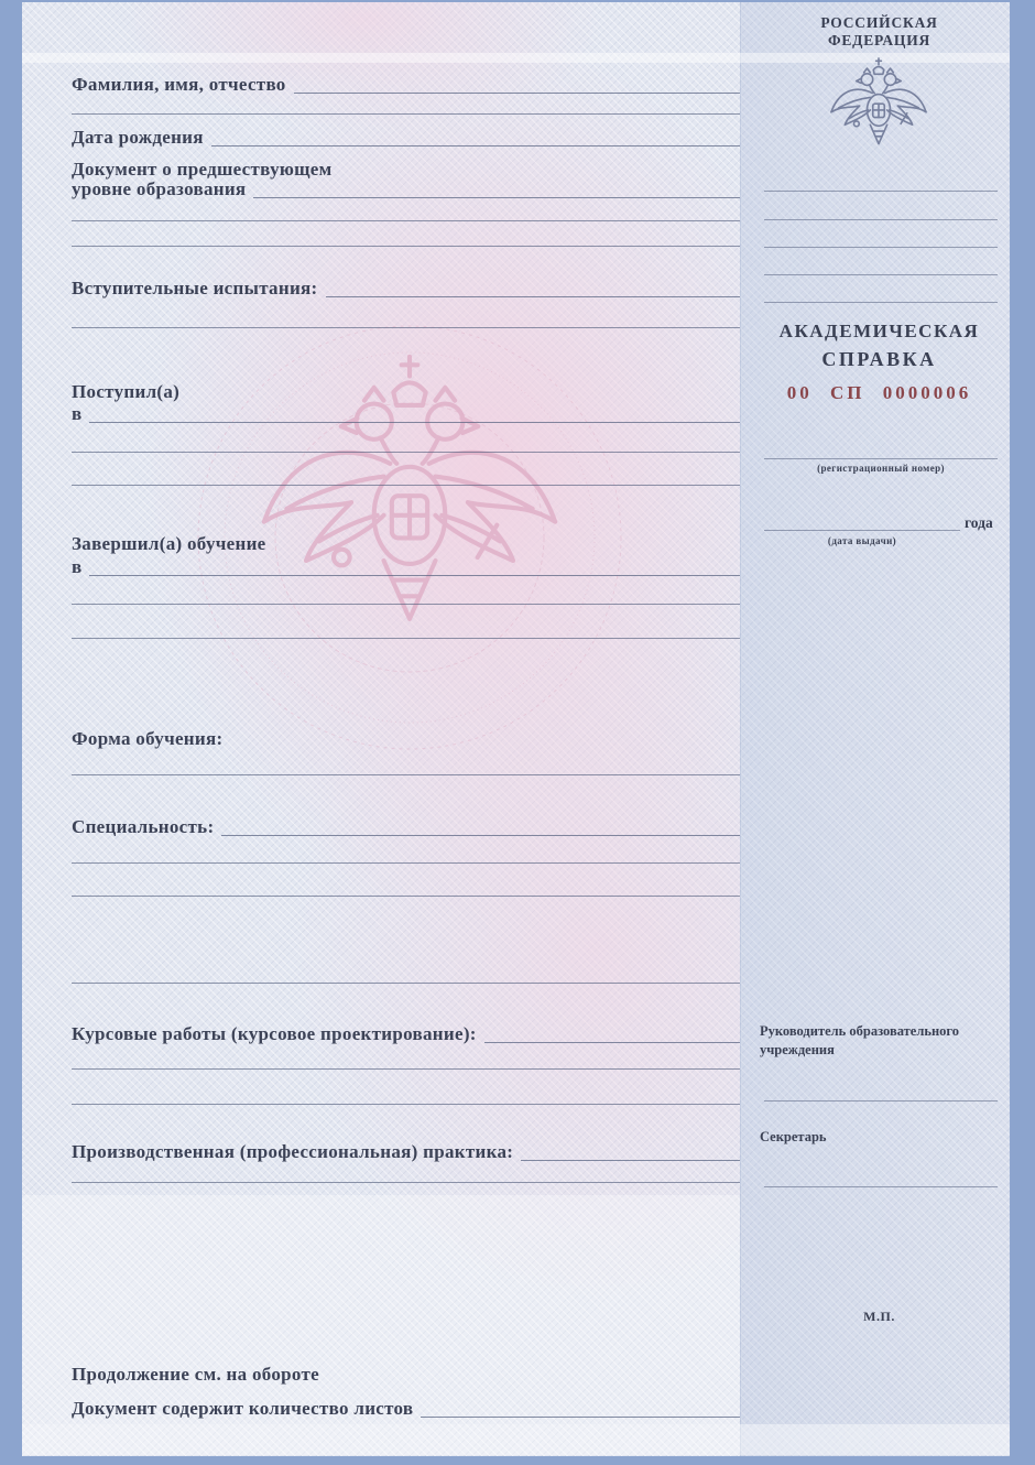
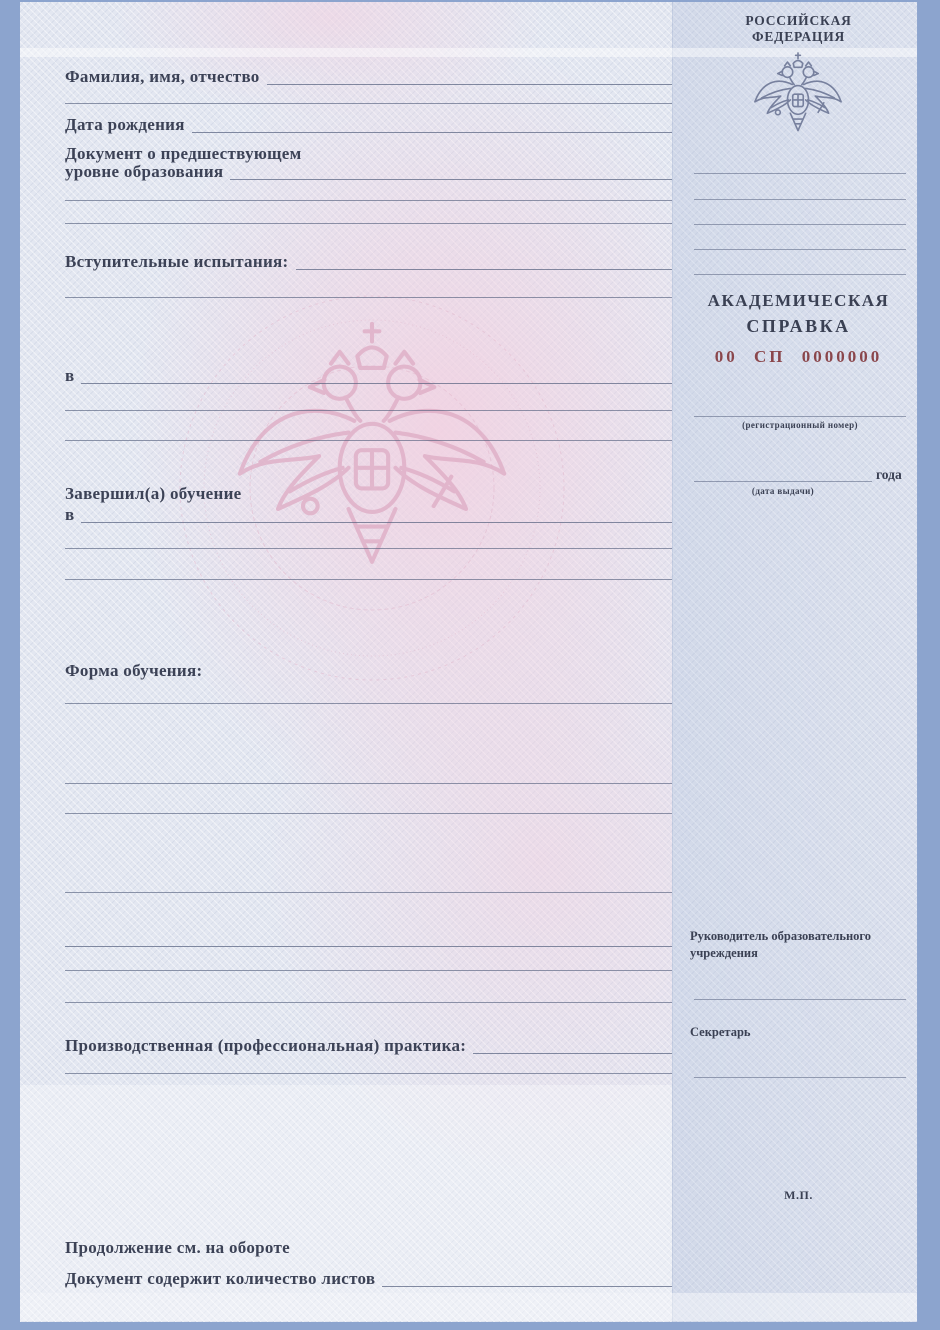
  РОССИЙСКАЯ
  ФЕДЕРАЦИЯ
  Фамилия, имя, отчество
  Дата рождения
  Документ о предшествующем
  уровне образования
  Вступительные испытания:
- Поступил(а)
  в
  Завершил(а) обучение
  в
  Форма обучения:
- Специальность:
- Курсовые работы (курсовое проектирование):
  Производственная (профессиональная) практика:
  Продолжение см. на обороте
  Документ содержит количество листов
  АКАДЕМИЧЕСКАЯ
  СПРАВКА
- 00 СП 0000006
+ 00 СП 0000000
  (регистрационный номер)
  года
  (дата выдачи)
  Руководитель образовательного учреждения
  Секретарь
  М.П.
